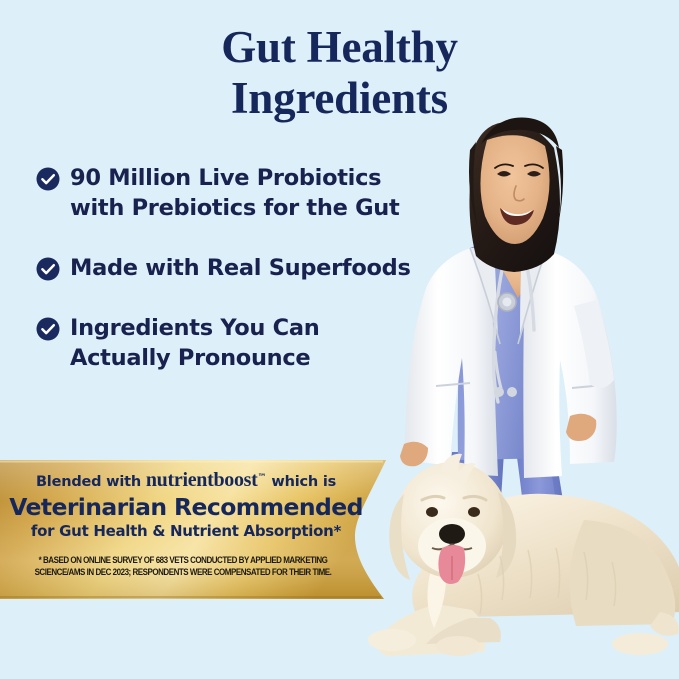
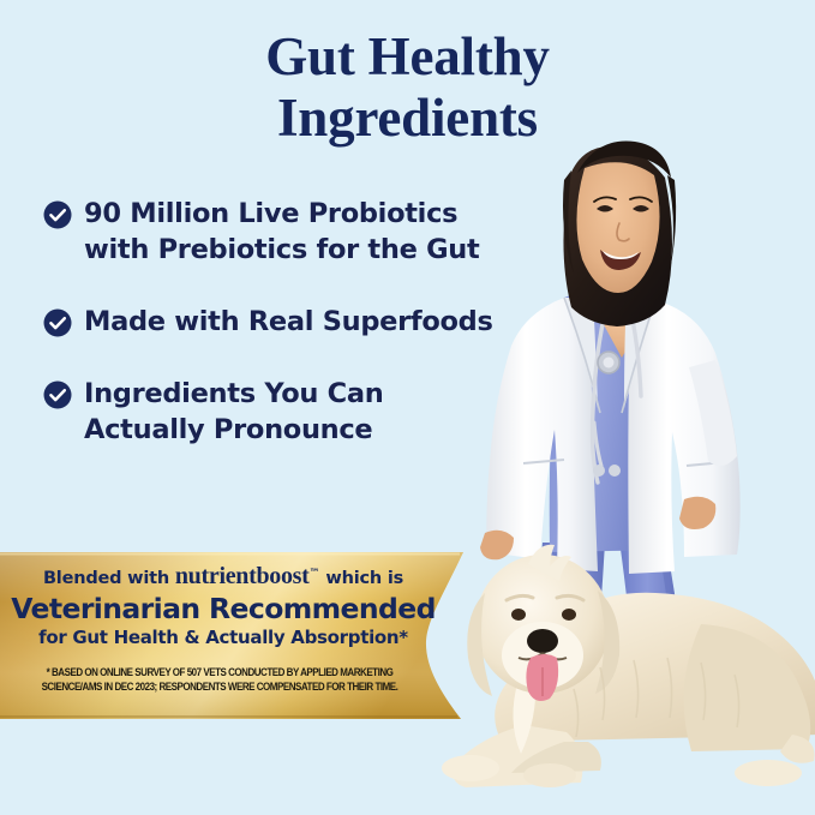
  Gut Healthy
  Ingredients
  90 Million Live Probiotics
  with Prebiotics for the Gut
  Made with Real Superfoods
  Ingredients You Can
  Actually Pronounce
  Blended with nutrientboost™ which is
  Veterinarian Recommended
- for Gut Health & Nutrient Absorption*
+ for Gut Health & Actually Absorption*
- * BASED ON ONLINE SURVEY OF 683 VETS CONDUCTED BY APPLIED MARKETING
+ * BASED ON ONLINE SURVEY OF 507 VETS CONDUCTED BY APPLIED MARKETING
  SCIENCE/AMS IN DEC 2023; RESPONDENTS WERE COMPENSATED FOR THEIR TIME.
